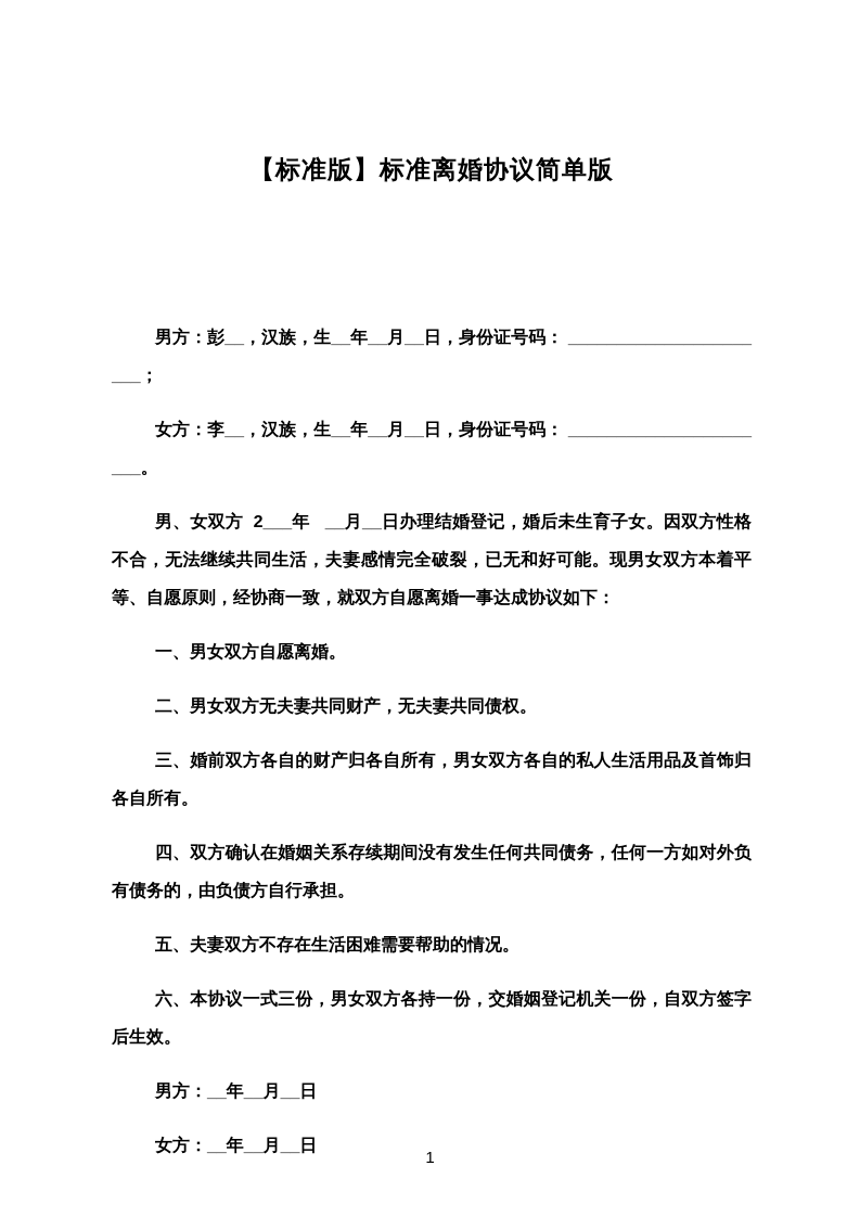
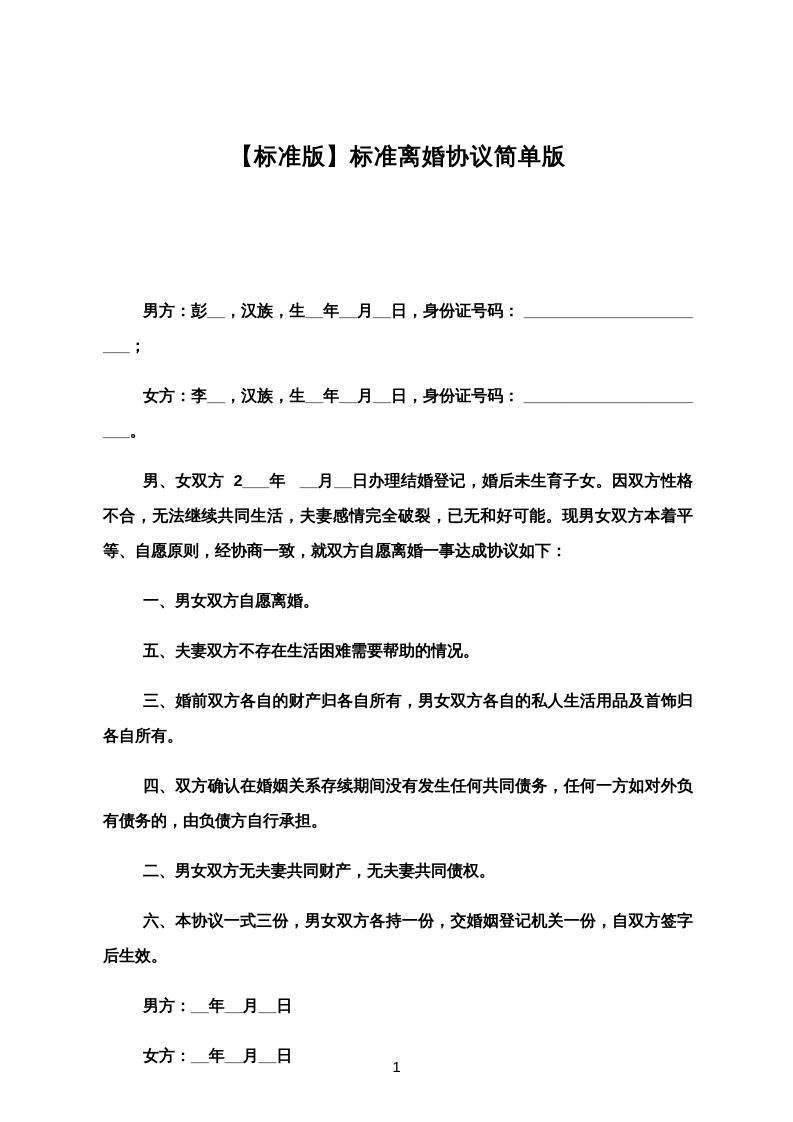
  【标准版】标准离婚协议简单版
  男方：彭__，汉族，生__年__月__日，身份证号码： ______________________；
  女方：李__，汉族，生__年__月__日，身份证号码： ______________________。
  男、女双方 2___年 __月__日办理结婚登记，婚后未生育子女。因双方性格不合，无法继续共同生活，夫妻感情完全破裂，已无和好可能。现男女双方本着平等、自愿原则，经协商一致，就双方自愿离婚一事达成协议如下：
  一、男女双方自愿离婚。
- 二、男女双方无夫妻共同财产，无夫妻共同债权。
+ 五、夫妻双方不存在生活困难需要帮助的情况。
  三、婚前双方各自的财产归各自所有，男女双方各自的私人生活用品及首饰归各自所有。
  四、双方确认在婚姻关系存续期间没有发生任何共同债务，任何一方如对外负有债务的，由负债方自行承担。
- 五、夫妻双方不存在生活困难需要帮助的情况。
+ 二、男女双方无夫妻共同财产，无夫妻共同债权。
  六、本协议一式三份，男女双方各持一份，交婚姻登记机关一份，自双方签字后生效。
  男方：__年__月__日
  女方：__年__月__日
  1
